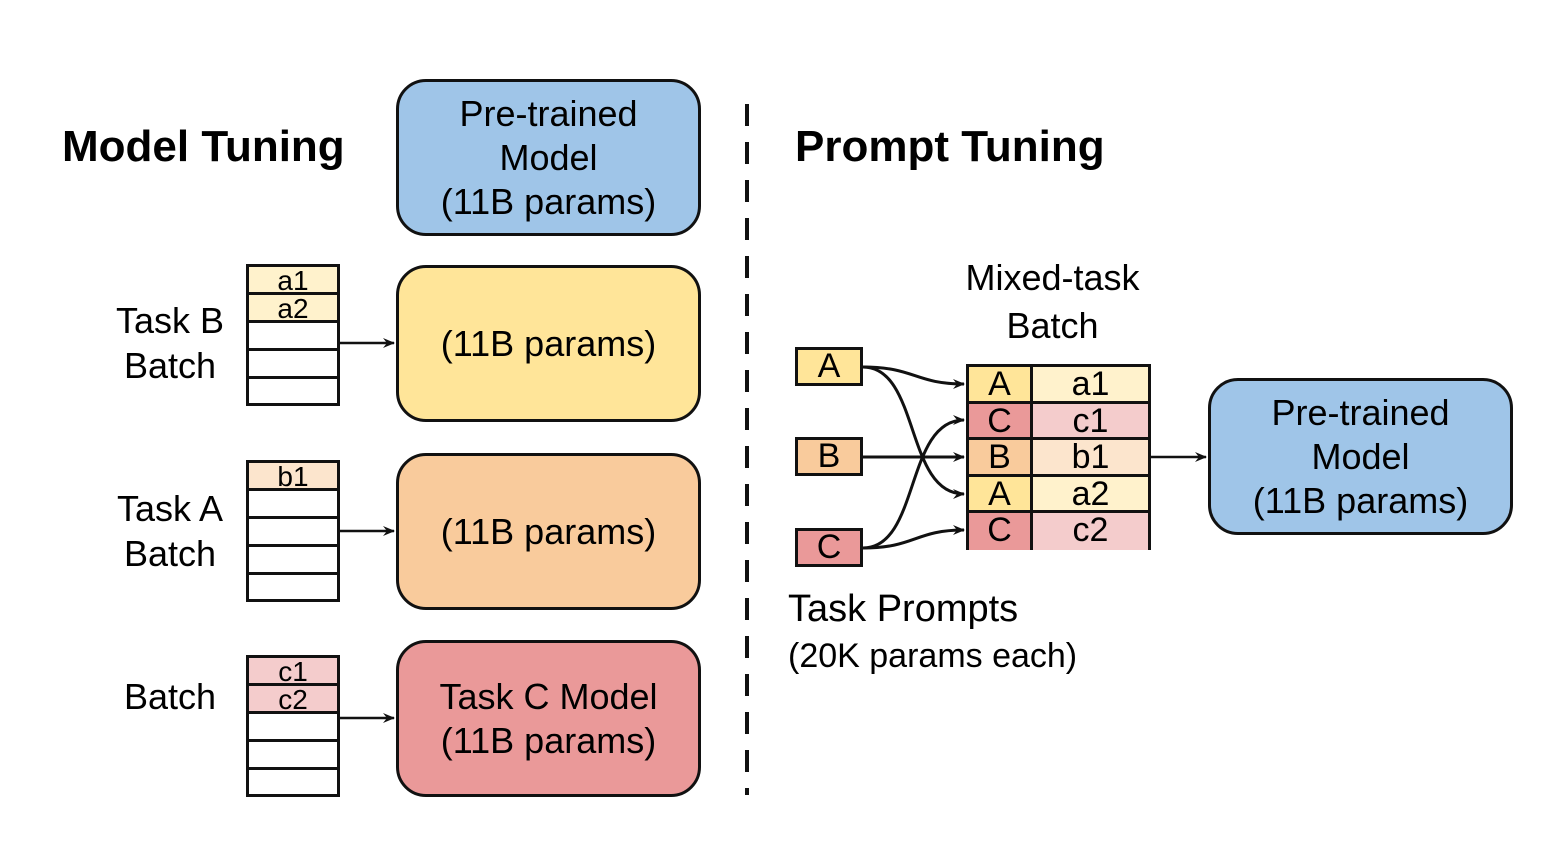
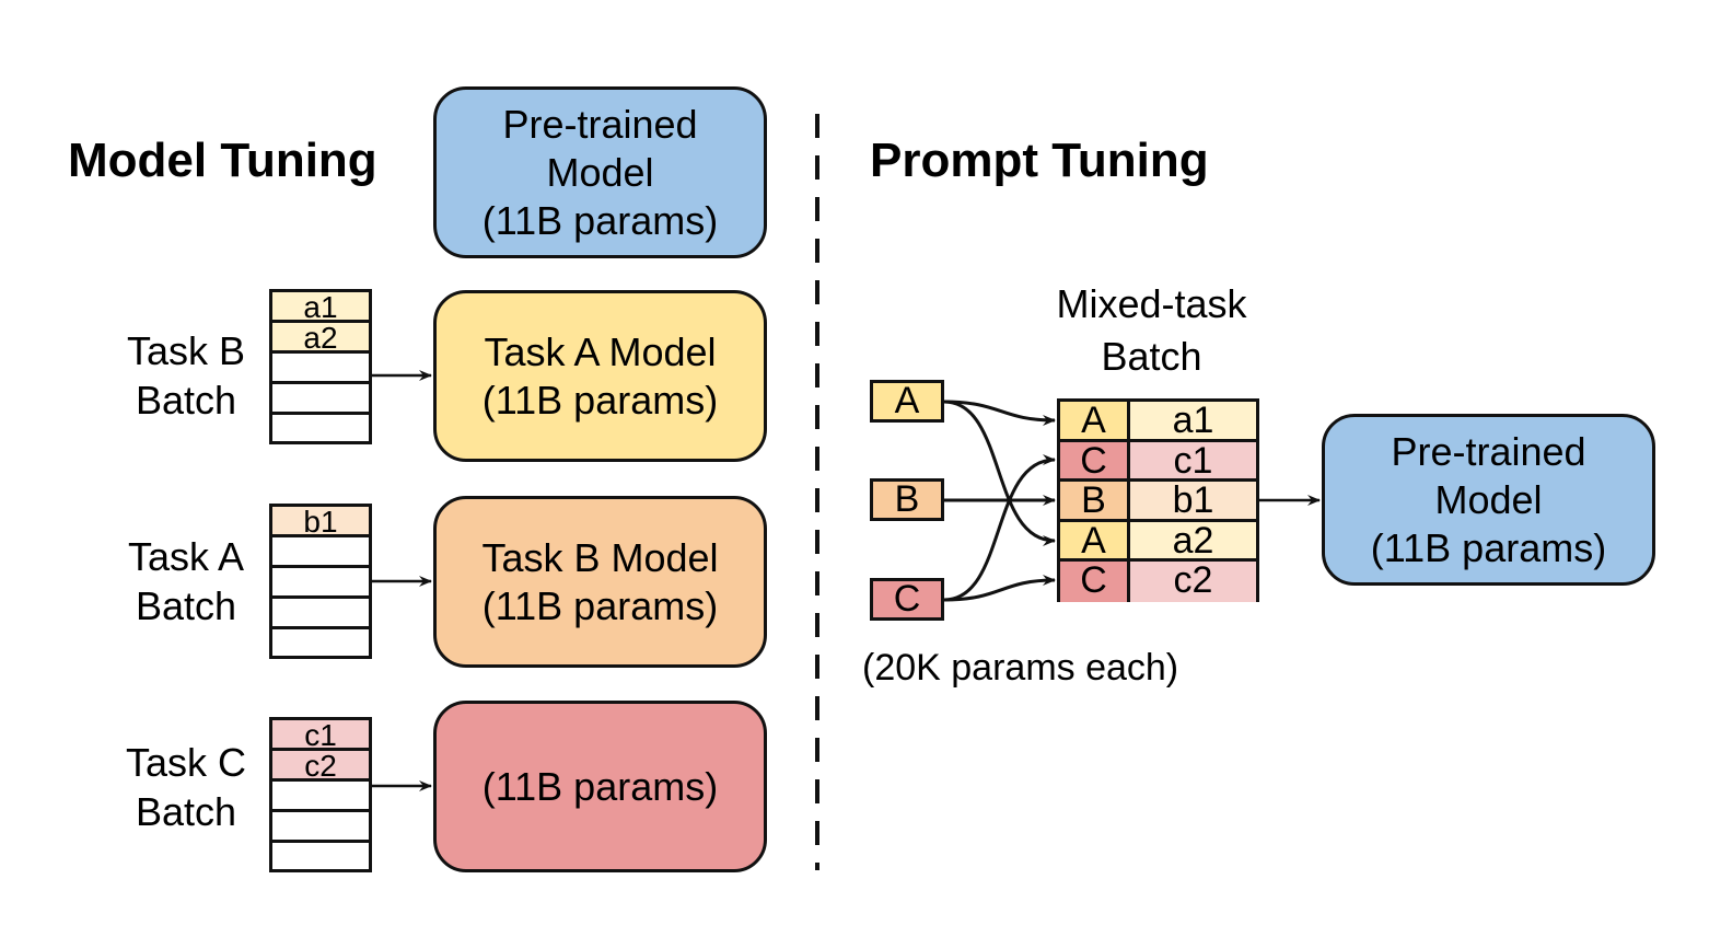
  Model Tuning
  Pre-trained
  Model
  (11B params)
  Task B
  Batch
  a1
  a2
+ Task A Model
  (11B params)
  Task A
  Batch
  b1
+ Task B Model
  (11B params)
+ Task C
  Batch
  c1
  c2
- Task C Model
  (11B params)
  Prompt Tuning
  Mixed-task
  Batch
  A
  B
  C
  A
  a1
  C
  c1
  B
  b1
  A
  a2
  C
  c2
  Pre-trained
  Model
  (11B params)
- Task Prompts
  (20K params each)
